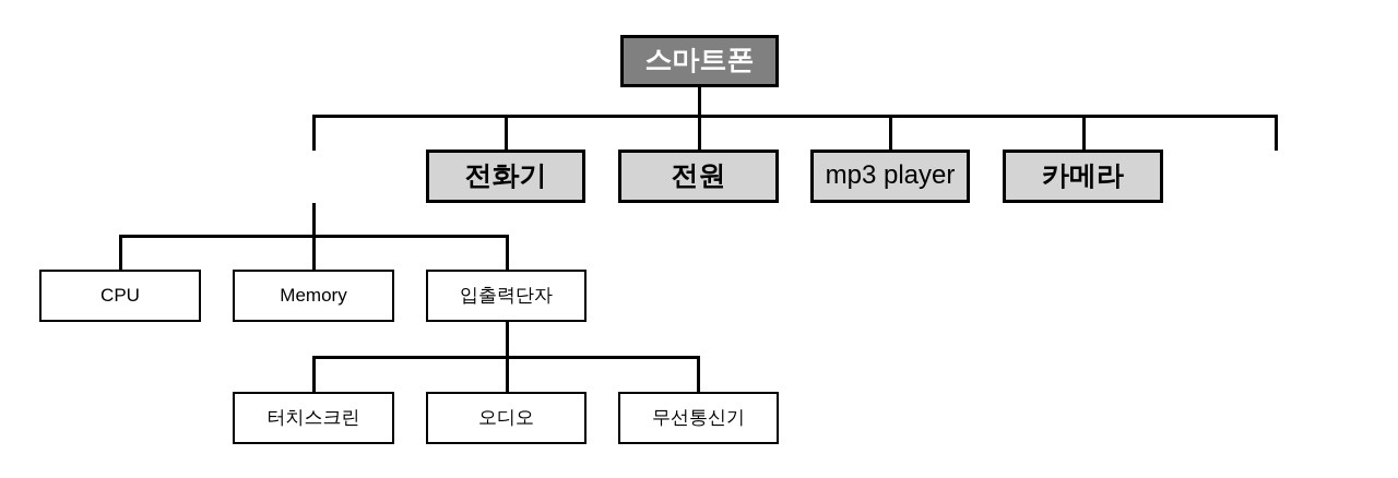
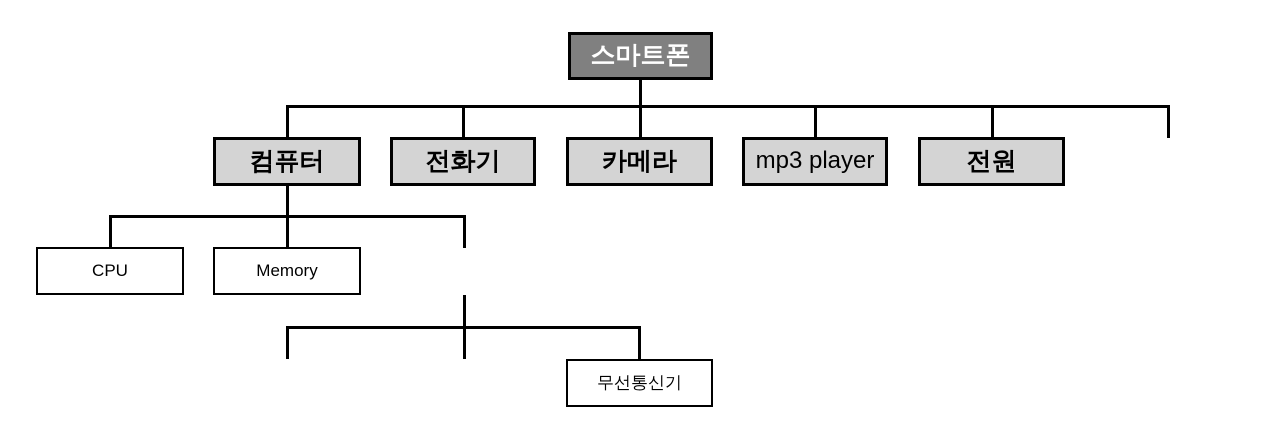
  스마트폰
+ 컴퓨터
  전화기
- 전원
+ 카메라
  mp3 player
- 카메라
+ 전원
  CPU
  Memory
- 입출력단자
- 터치스크린
- 오디오
  무선통신기
